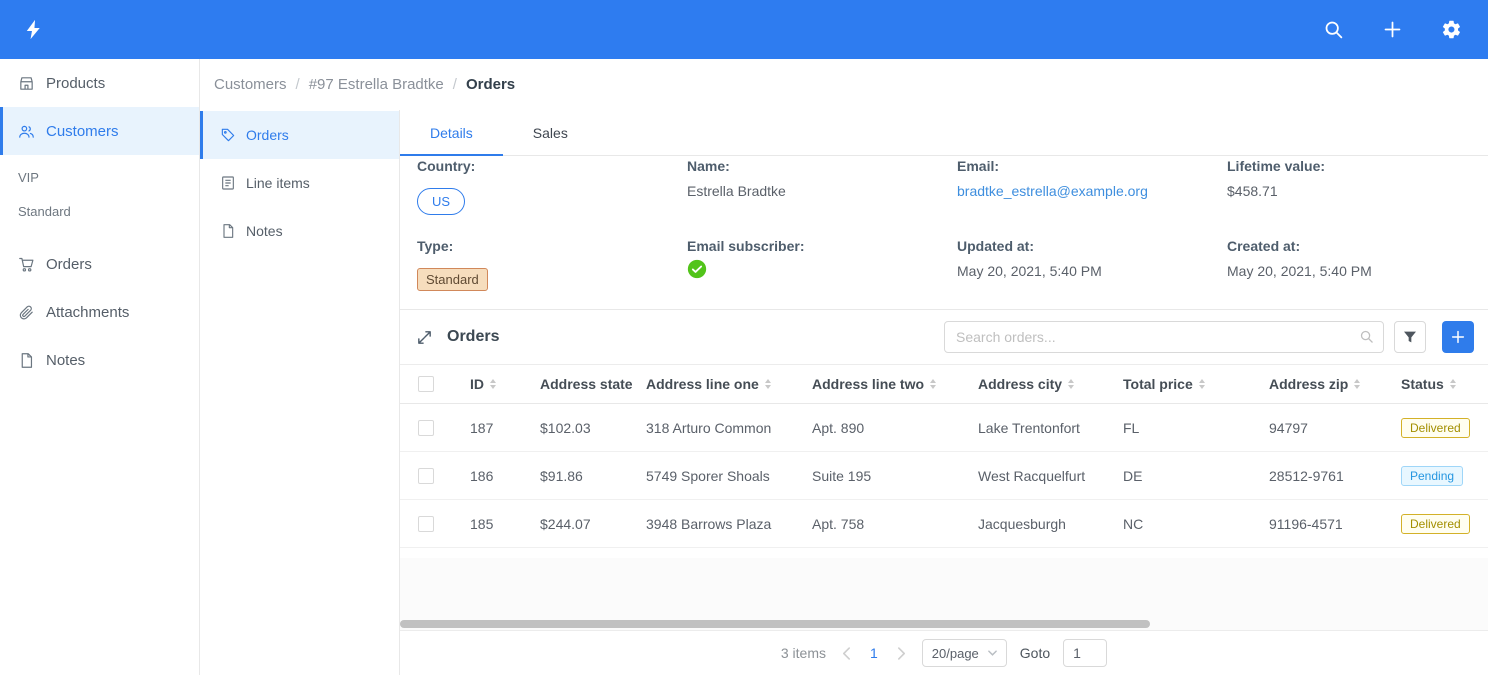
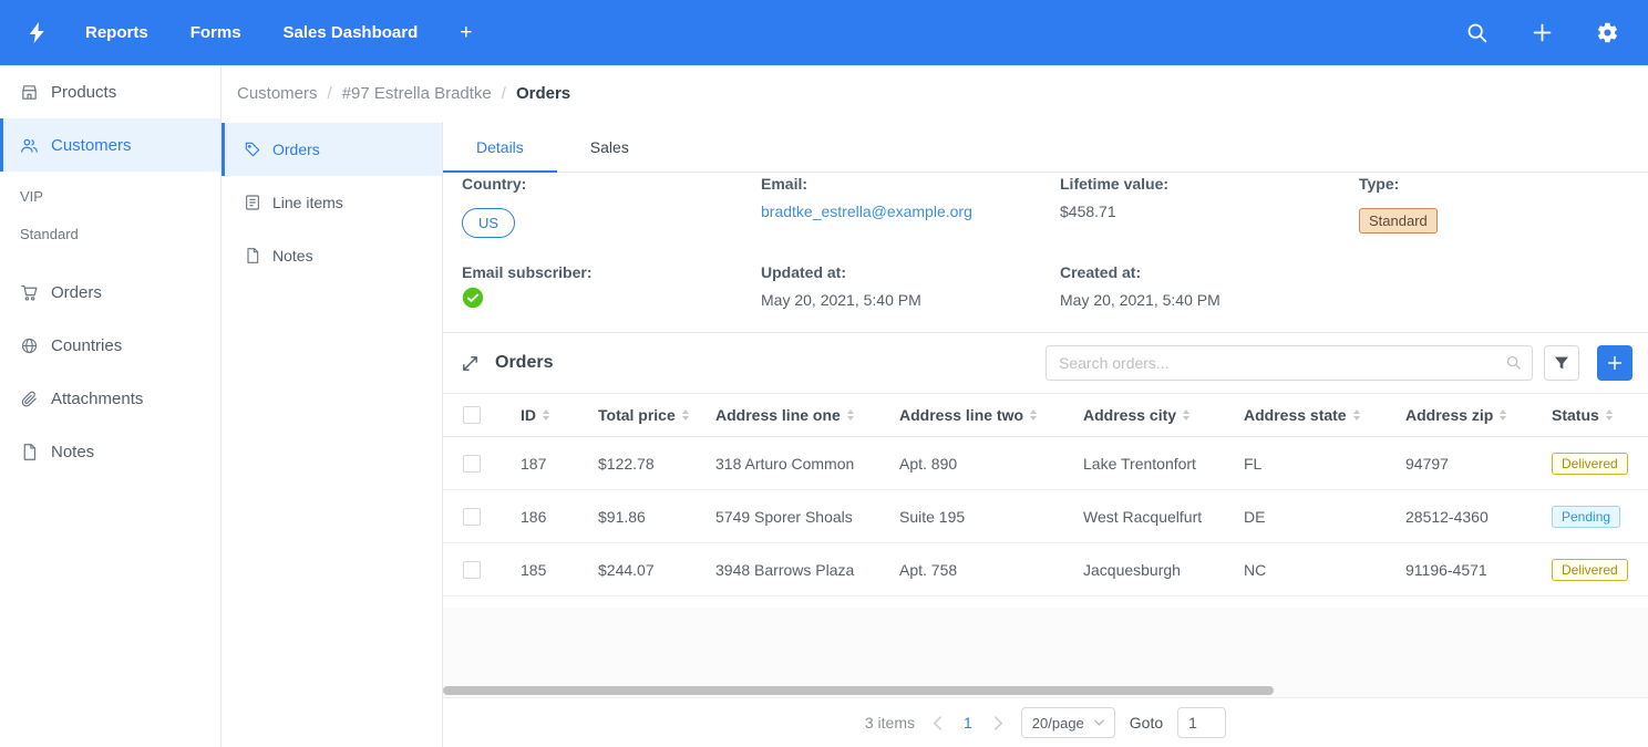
+ Reports
+ Forms
+ Sales Dashboard
+ +
  Products
  Customers
  VIP
  Standard
  Orders
+ Countries
  Attachments
  Notes
  Customers
  /
  #97 Estrella Bradtke
  /
  Orders
  Orders
  Line items
  Notes
  Details
  Sales
  Country:
  US
- Name:
- Estrella Bradtke
  Email:
  bradtke_estrella@example.org
  Lifetime value:
  $458.71
  Type:
  Standard
  Email subscriber:
  Updated at:
  May 20, 2021, 5:40 PM
  Created at:
  May 20, 2021, 5:40 PM
  Orders
  Search orders...
  ID
- Address state
+ Total price
  Address line one
  Address line two
  Address city
- Total price
+ Address state
  Address zip
  Status
  187
- $102.03
+ $122.78
  318 Arturo Common
  Apt. 890
  Lake Trentonfort
  FL
  94797
  Delivered
  186
  $91.86
  5749 Sporer Shoals
  Suite 195
  West Racquelfurt
  DE
- 28512-9761
+ 28512-4360
  Pending
  185
  $244.07
  3948 Barrows Plaza
  Apt. 758
  Jacquesburgh
  NC
  91196-4571
  Delivered
  3 items
  1
  20/page
  Goto
  1
